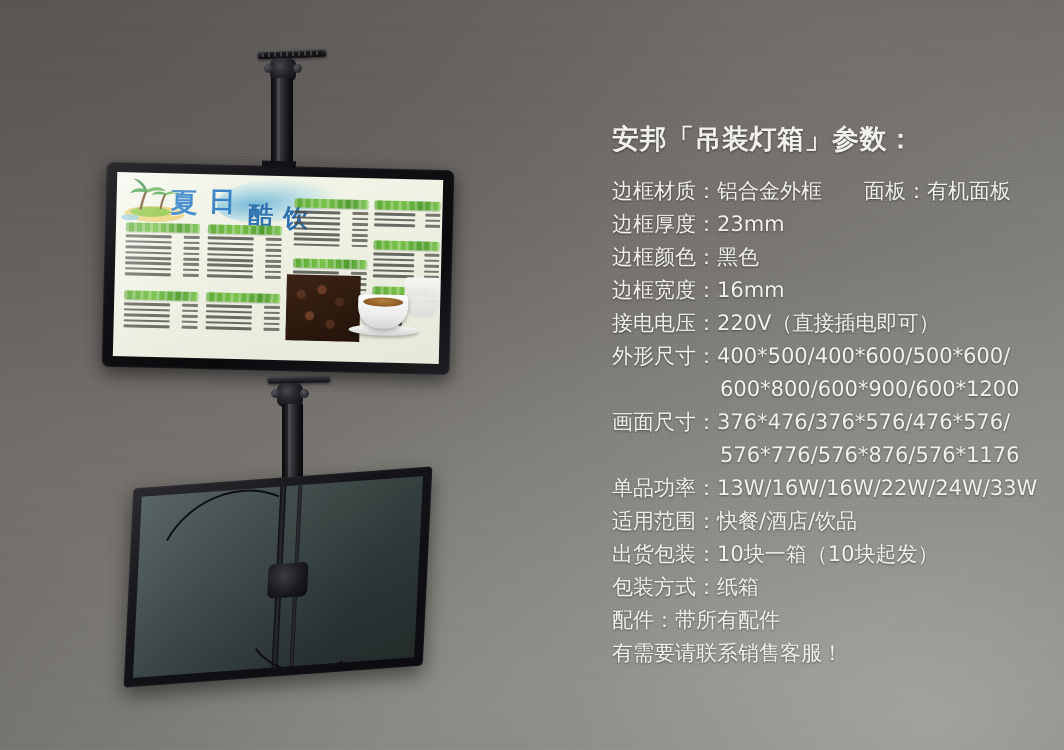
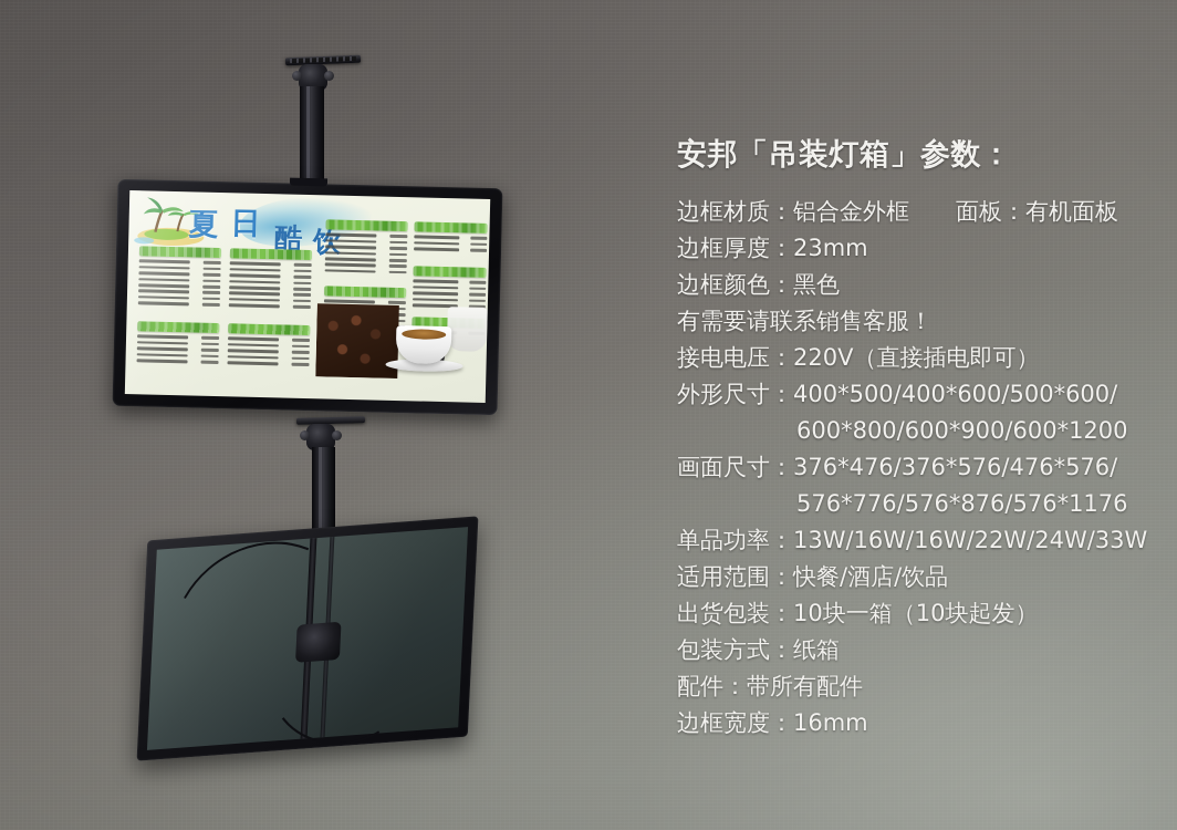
  安邦「吊装灯箱」参数：
  边框材质：铝合金外框 面板：有机面板
  边框厚度：23mm
  边框颜色：黑色
- 边框宽度：16mm
+ 有需要请联系销售客服！
  接电电压：220V（直接插电即可）
  外形尺寸：400*500/400*600/500*600/
  600*800/600*900/600*1200
  画面尺寸：376*476/376*576/476*576/
  576*776/576*876/576*1176
  单品功率：13W/16W/16W/22W/24W/33W
  适用范围：快餐/酒店/饮品
  出货包装：10块一箱（10块起发）
  包装方式：纸箱
  配件：带所有配件
- 有需要请联系销售客服！
+ 边框宽度：16mm
